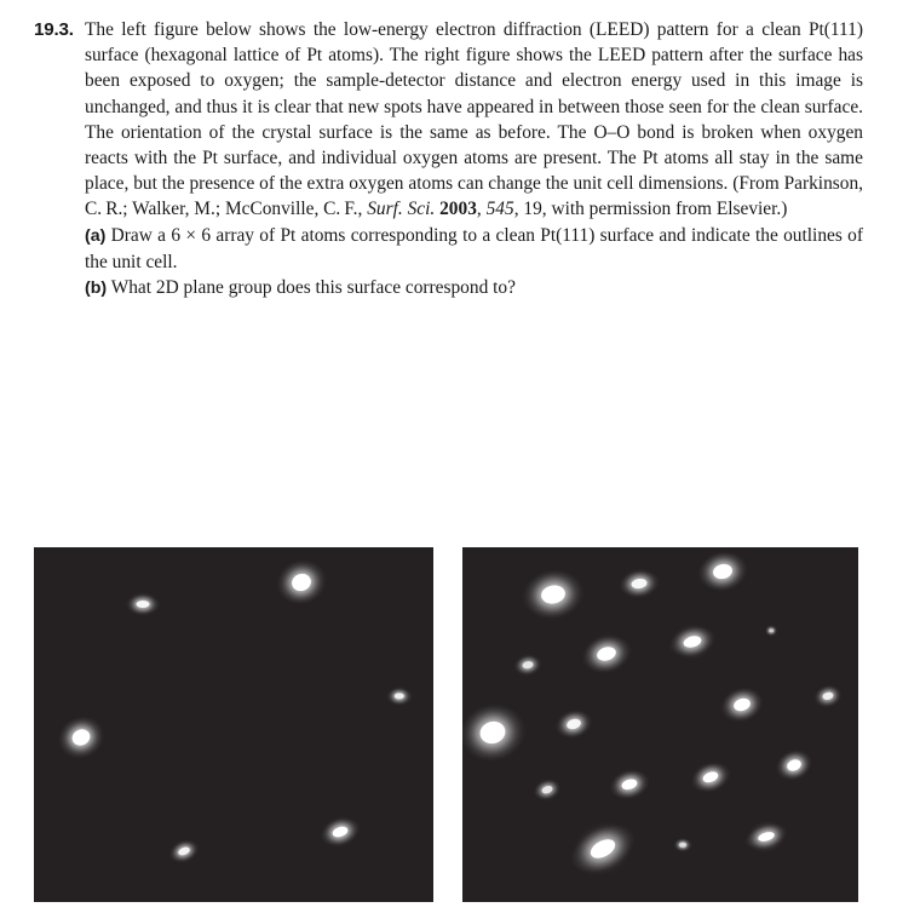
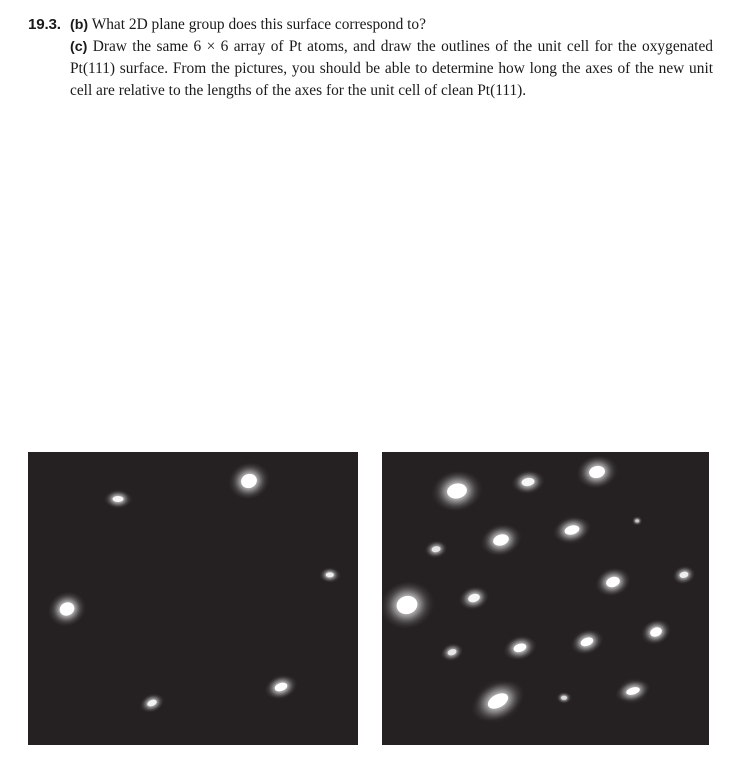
  19.3.
- The left figure below shows the low-energy electron diffraction (LEED) pattern for a clean Pt(111) surface (hexagonal lattice of Pt atoms). The right figure shows the LEED pattern after the surface has been exposed to oxygen; the sample-detector distance and electron energy used in this image is unchanged, and thus it is clear that new spots have appeared in between those seen for the clean surface. The orientation of the crystal surface is the same as before. The O–O bond is broken when oxygen reacts with the Pt surface, and individual oxygen atoms are present. The Pt atoms all stay in the same place, but the presence of the extra oxygen atoms can change the unit cell dimensions. (From Parkinson, C. R.; Walker, M.; McConville, C. F., Surf. Sci. 2003, 545, 19, with permission from Elsevier.)
- (a) Draw a 6 × 6 array of Pt atoms corresponding to a clean Pt(111) surface and indicate the outlines of the unit cell.
  (b) What 2D plane group does this surface correspond to?
+ (c) Draw the same 6 × 6 array of Pt atoms, and draw the outlines of the unit cell for the oxygenated Pt(111) surface. From the pictures, you should be able to determine how long the axes of the new unit cell are relative to the lengths of the axes for the unit cell of clean Pt(111).
